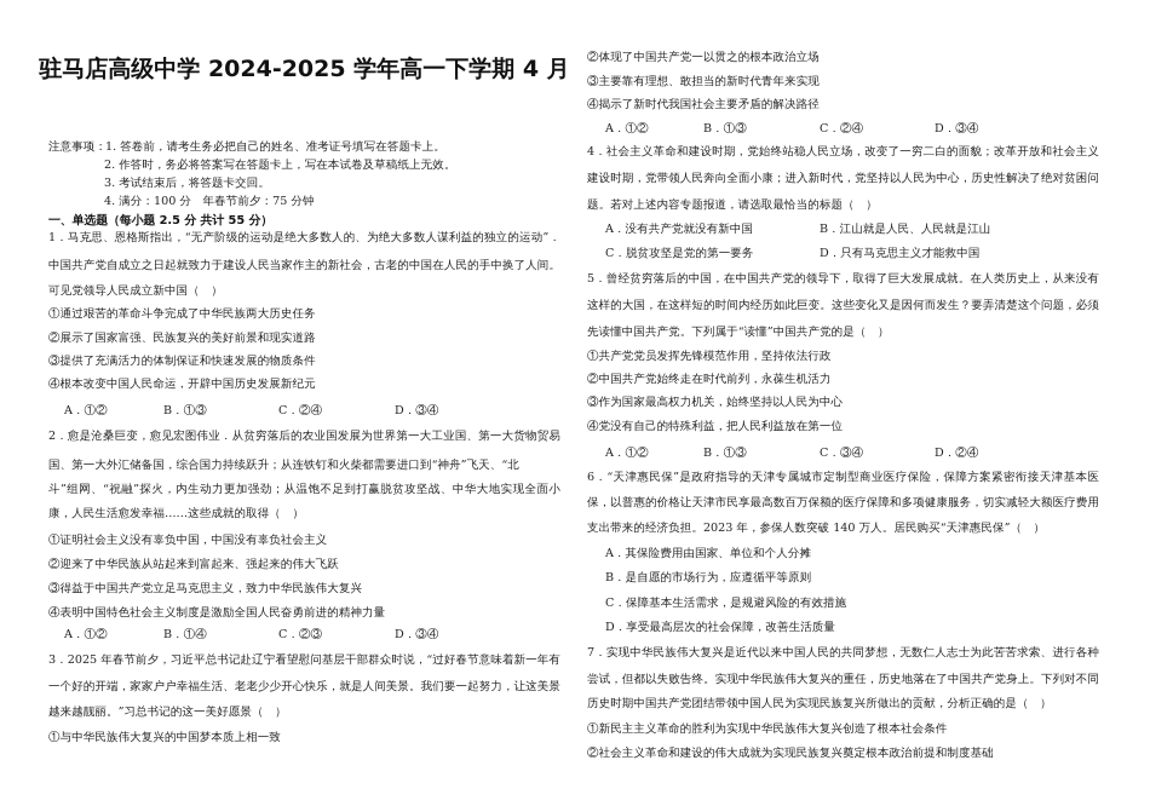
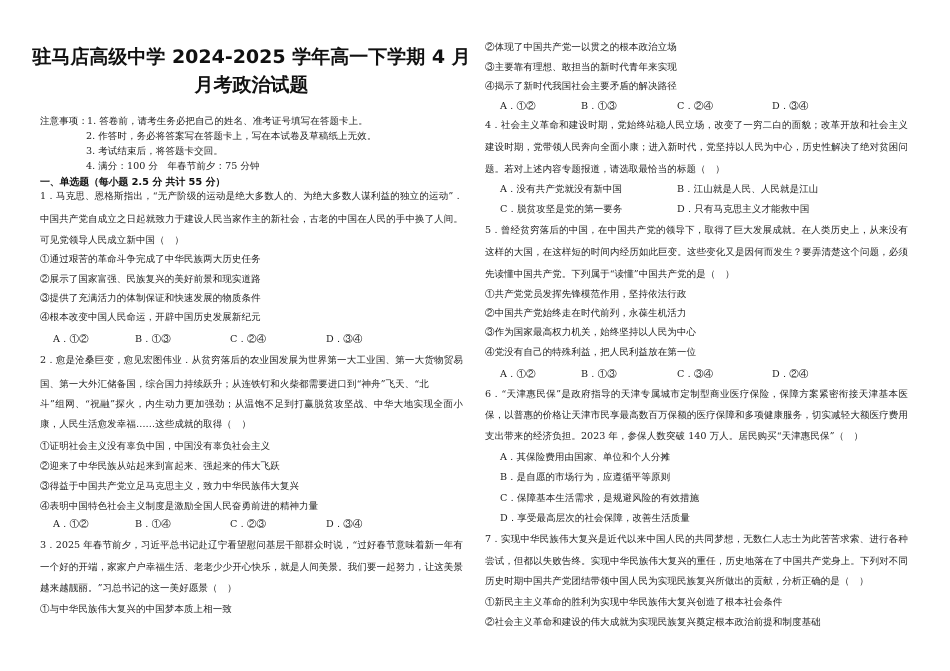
  驻马店高级中学 2024-2025 学年高一下学期 4 月
+ 月考政治试题
  注意事项：
  1. 答卷前，请考生务必把自己的姓名、准考证号填写在答题卡上。
  2. 作答时，务必将答案写在答题卡上，写在本试卷及草稿纸上无效。
  3. 考试结束后，将答题卡交回。
  4. 满分：100 分 年春节前夕：75 分钟
  一、单选题（每小题 2.5 分 共计 55 分）
  1．马克思、恩格斯指出，“无产阶级的运动是绝大多数人的、为绝大多数人谋利益的独立的运动”．
  中国共产党自成立之日起就致力于建设人民当家作主的新社会，古老的中国在人民的手中换了人间。
  可见党领导人民成立新中国（ ）
  ①通过艰苦的革命斗争完成了中华民族两大历史任务
  ②展示了国家富强、民族复兴的美好前景和现实道路
  ③提供了充满活力的体制保证和快速发展的物质条件
  ④根本改变中国人民命运，开辟中国历史发展新纪元
  A．①②
  B．①③
  C．②④
  D．③④
  2．愈是沧桑巨变，愈见宏图伟业．从贫穷落后的农业国发展为世界第一大工业国、第一大货物贸易
  国、第一大外汇储备国，综合国力持续跃升；从连铁钉和火柴都需要进口到“神舟”飞天、“北
  斗”组网、“祝融”探火，内生动力更加强劲；从温饱不足到打赢脱贫攻坚战、中华大地实现全面小
  康，人民生活愈发幸福……这些成就的取得（ ）
  ①证明社会主义没有辜负中国，中国没有辜负社会主义
  ②迎来了中华民族从站起来到富起来、强起来的伟大飞跃
  ③得益于中国共产党立足马克思主义，致力中华民族伟大复兴
  ④表明中国特色社会主义制度是激励全国人民奋勇前进的精神力量
  A．①②
  B．①④
  C．②③
  D．③④
  3．2025 年春节前夕，习近平总书记赴辽宁看望慰问基层干部群众时说，“过好春节意味着新一年有
  一个好的开端，家家户户幸福生活、老老少少开心快乐，就是人间美景。我们要一起努力，让这美景
  越来越靓丽。”习总书记的这一美好愿景（ ）
  ①与中华民族伟大复兴的中国梦本质上相一致
  ②体现了中国共产党一以贯之的根本政治立场
  ③主要靠有理想、敢担当的新时代青年来实现
  ④揭示了新时代我国社会主要矛盾的解决路径
  A．①②
  B．①③
  C．②④
  D．③④
  4．社会主义革命和建设时期，党始终站稳人民立场，改变了一穷二白的面貌；改革开放和社会主义
  建设时期，党带领人民奔向全面小康；进入新时代，党坚持以人民为中心，历史性解决了绝对贫困问
  题。若对上述内容专题报道，请选取最恰当的标题（ ）
  A．没有共产党就没有新中国
  B．江山就是人民、人民就是江山
  C．脱贫攻坚是党的第一要务
  D．只有马克思主义才能救中国
  5．曾经贫穷落后的中国，在中国共产党的领导下，取得了巨大发展成就。在人类历史上，从来没有
  这样的大国，在这样短的时间内经历如此巨变。这些变化又是因何而发生？要弄清楚这个问题，必须
  先读懂中国共产党。下列属于“读懂”中国共产党的是（ ）
  ①共产党党员发挥先锋模范作用，坚持依法行政
  ②中国共产党始终走在时代前列，永葆生机活力
  ③作为国家最高权力机关，始终坚持以人民为中心
  ④党没有自己的特殊利益，把人民利益放在第一位
  A．①②
  B．①③
  C．③④
  D．②④
  6．“天津惠民保”是政府指导的天津专属城市定制型商业医疗保险，保障方案紧密衔接天津基本医
  保，以普惠的价格让天津市民享最高数百万保额的医疗保障和多项健康服务，切实减轻大额医疗费用
  支出带来的经济负担。2023 年，参保人数突破 140 万人。居民购买“天津惠民保”（ ）
  A．其保险费用由国家、单位和个人分摊
  B．是自愿的市场行为，应遵循平等原则
  C．保障基本生活需求，是规避风险的有效措施
  D．享受最高层次的社会保障，改善生活质量
  7．实现中华民族伟大复兴是近代以来中国人民的共同梦想，无数仁人志士为此苦苦求索、进行各种
  尝试，但都以失败告终。实现中华民族伟大复兴的重任，历史地落在了中国共产党身上。下列对不同
  历史时期中国共产党团结带领中国人民为实现民族复兴所做出的贡献，分析正确的是（ ）
  ①新民主主义革命的胜利为实现中华民族伟大复兴创造了根本社会条件
  ②社会主义革命和建设的伟大成就为实现民族复兴奠定根本政治前提和制度基础
